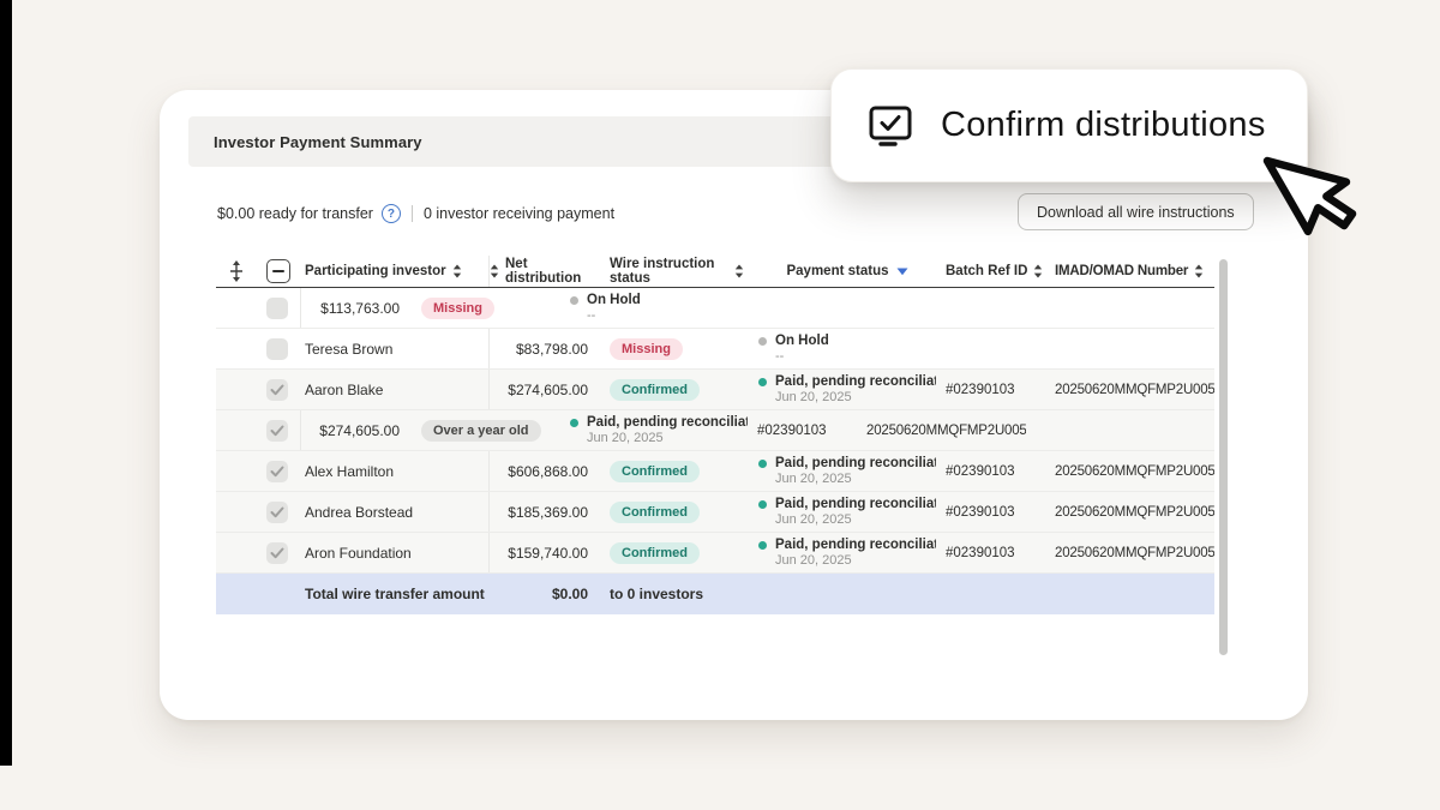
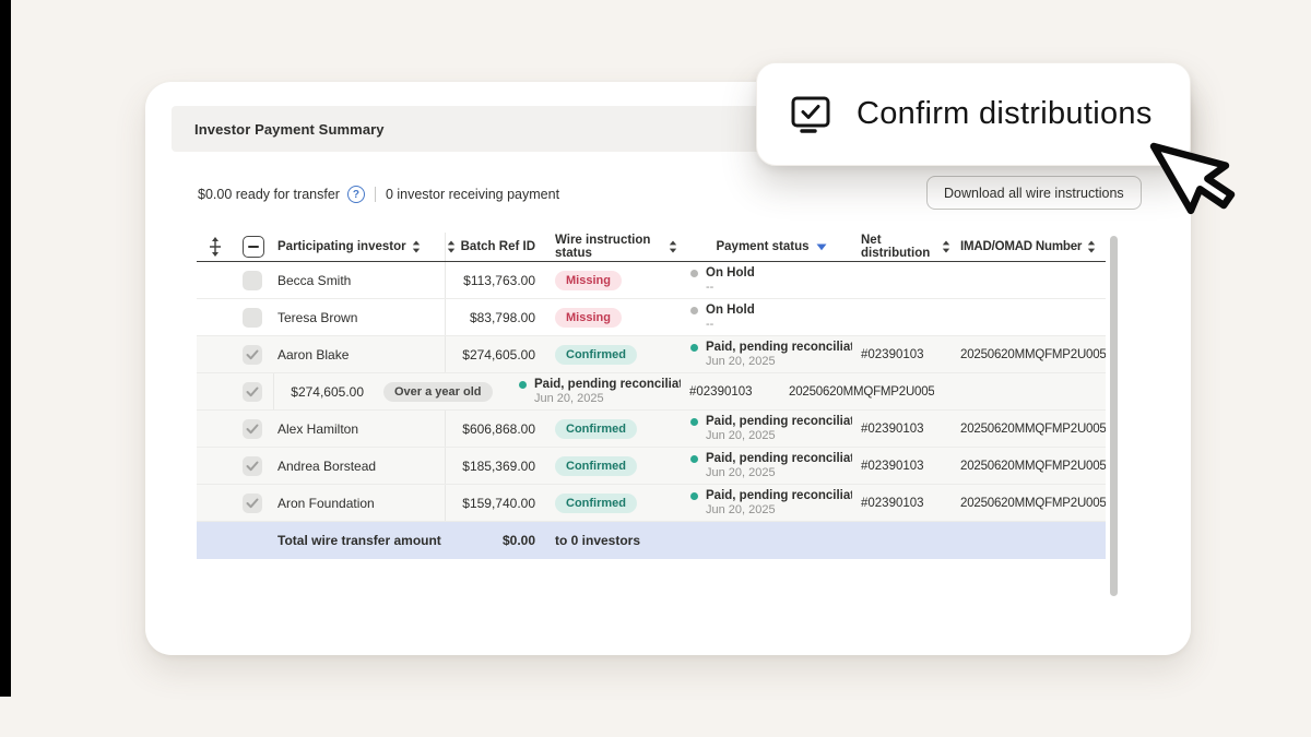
  Investor Payment Summary
  $0.00 ready for transfer
  ?
  0 investor receiving payment
  Download all wire instructions
  Participating investor
- Net distribution
+ Batch Ref ID
  Wire instruction status
  Payment status
- Batch Ref ID
+ Net distribution
  IMAD/OMAD Number
+ Becca Smith
  $113,763.00
  Missing
  On Hold
  --
  Teresa Brown
  $83,798.00
  Missing
  On Hold
  --
  Aaron Blake
  $274,605.00
  Confirmed
  Paid, pending reconcilia
  Jun 20, 2025
  #02390103
  20250620MMQFMP2U005
  $274,605.00
  Over a year old
  Paid, pending reconcilia
  Jun 20, 2025
  #02390103
  20250620MMQFMP2U005
  Alex Hamilton
  $606,868.00
  Confirmed
  Paid, pending reconcilia
  Jun 20, 2025
  #02390103
  20250620MMQFMP2U005
  Andrea Borstead
  $185,369.00
  Confirmed
  Paid, pending reconcilia
  Jun 20, 2025
  #02390103
  20250620MMQFMP2U005
  Aron Foundation
  $159,740.00
  Confirmed
  Paid, pending reconcilia
  Jun 20, 2025
  #02390103
  20250620MMQFMP2U005
  Total wire transfer amount
  $0.00
  to 0 investors
  Confirm distributions
